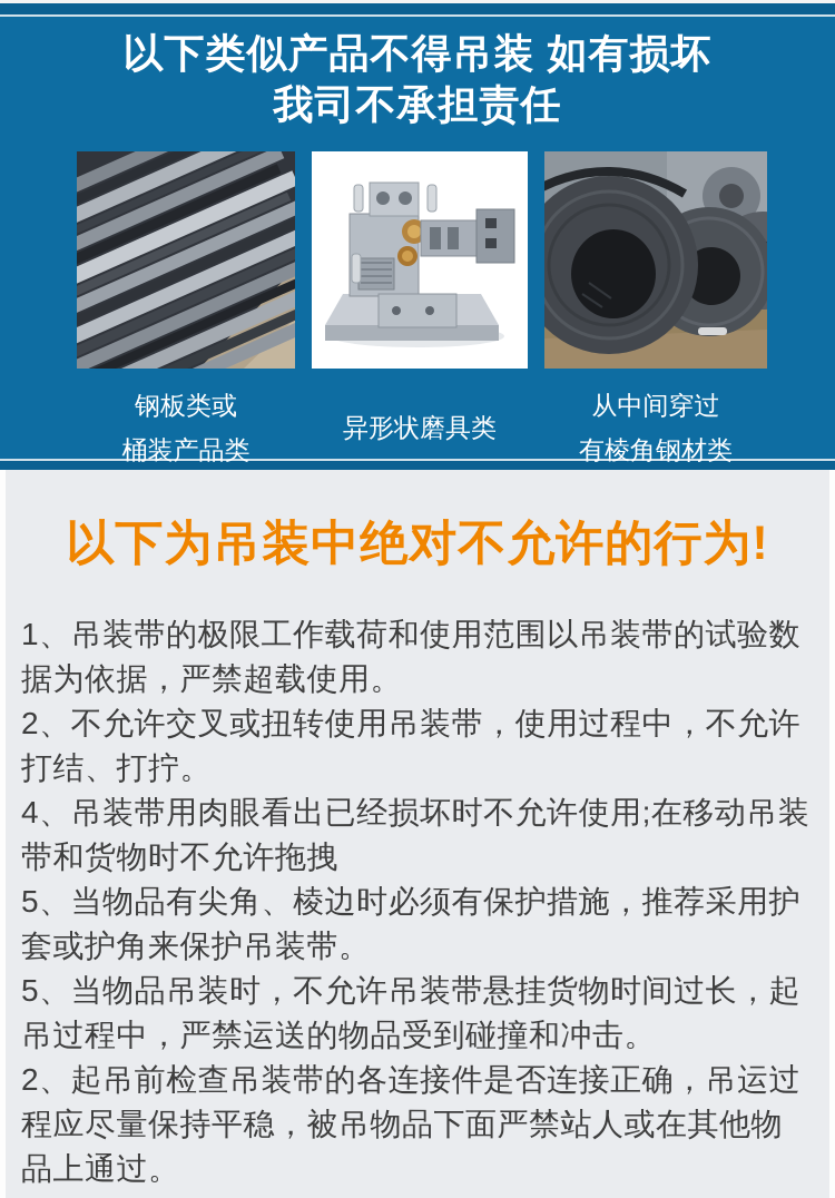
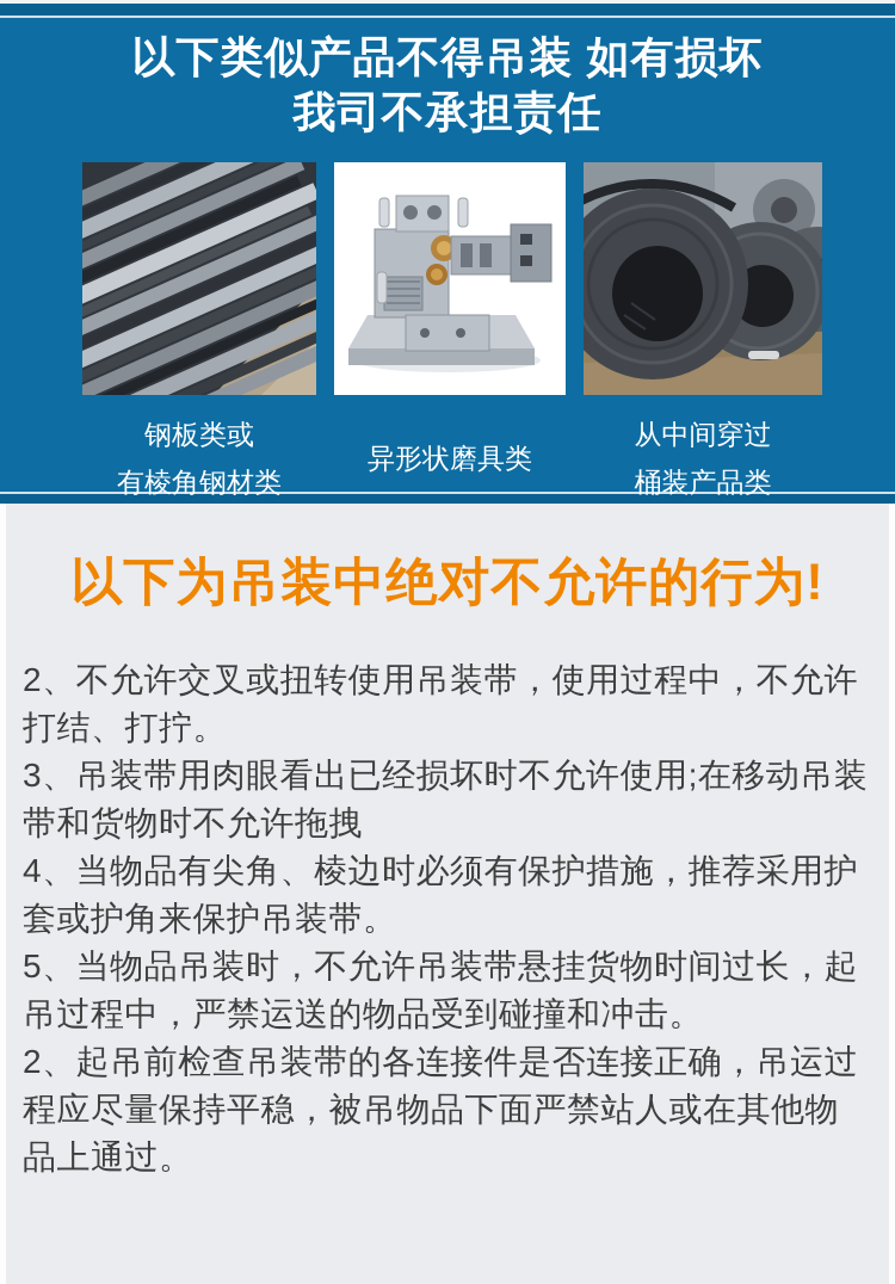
  以下类似产品不得吊装 如有损坏
  我司不承担责任
  钢板类或
- 桶装产品类
+ 有棱角钢材类
  异形状磨具类
  从中间穿过
- 有棱角钢材类
+ 桶装产品类
  以下为吊装中绝对不允许的行为!
- 1、吊装带的极限工作载荷和使用范围以吊装带的试验数据为依据，严禁超载使用。
  2、不允许交叉或扭转使用吊装带，使用过程中，不允许打结、打拧。
- 4、吊装带用肉眼看出已经损坏时不允许使用;在移动吊装带和货物时不允许拖拽
+ 3、吊装带用肉眼看出已经损坏时不允许使用;在移动吊装带和货物时不允许拖拽
- 5、当物品有尖角、棱边时必须有保护措施，推荐采用护套或护角来保护吊装带。
+ 4、当物品有尖角、棱边时必须有保护措施，推荐采用护套或护角来保护吊装带。
  5、当物品吊装时，不允许吊装带悬挂货物时间过长，起吊过程中，严禁运送的物品受到碰撞和冲击。
  2、起吊前检查吊装带的各连接件是否连接正确，吊运过程应尽量保持平稳，被吊物品下面严禁站人或在其他物品上通过。
